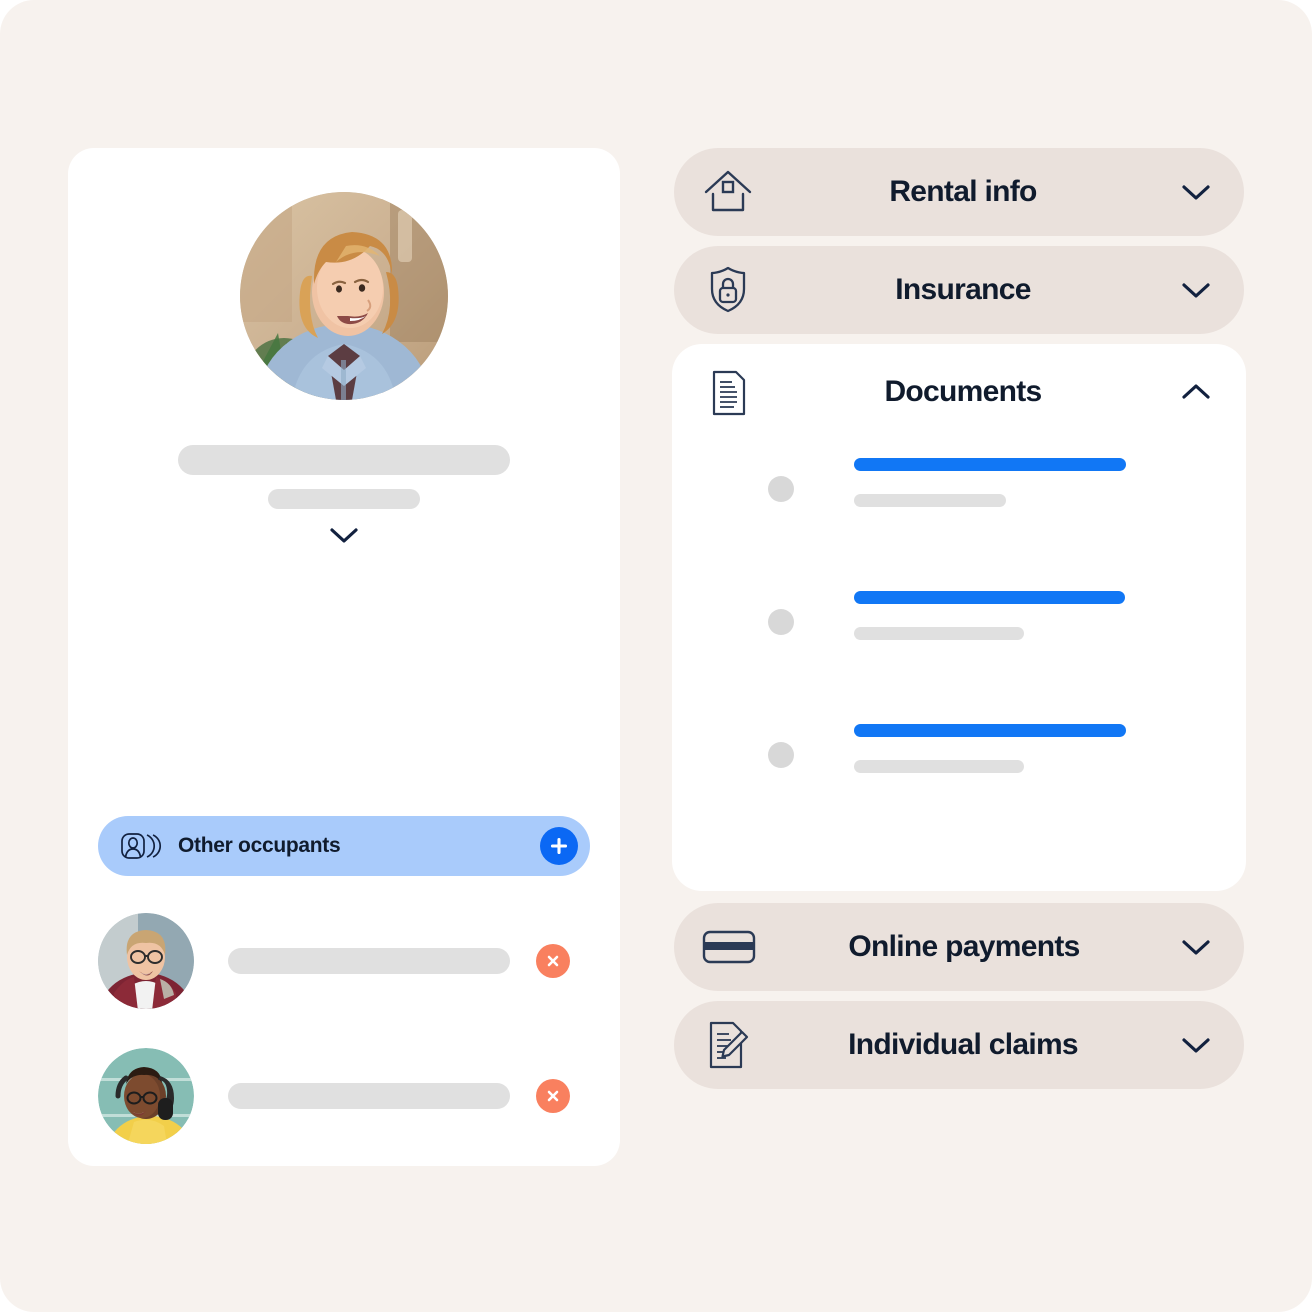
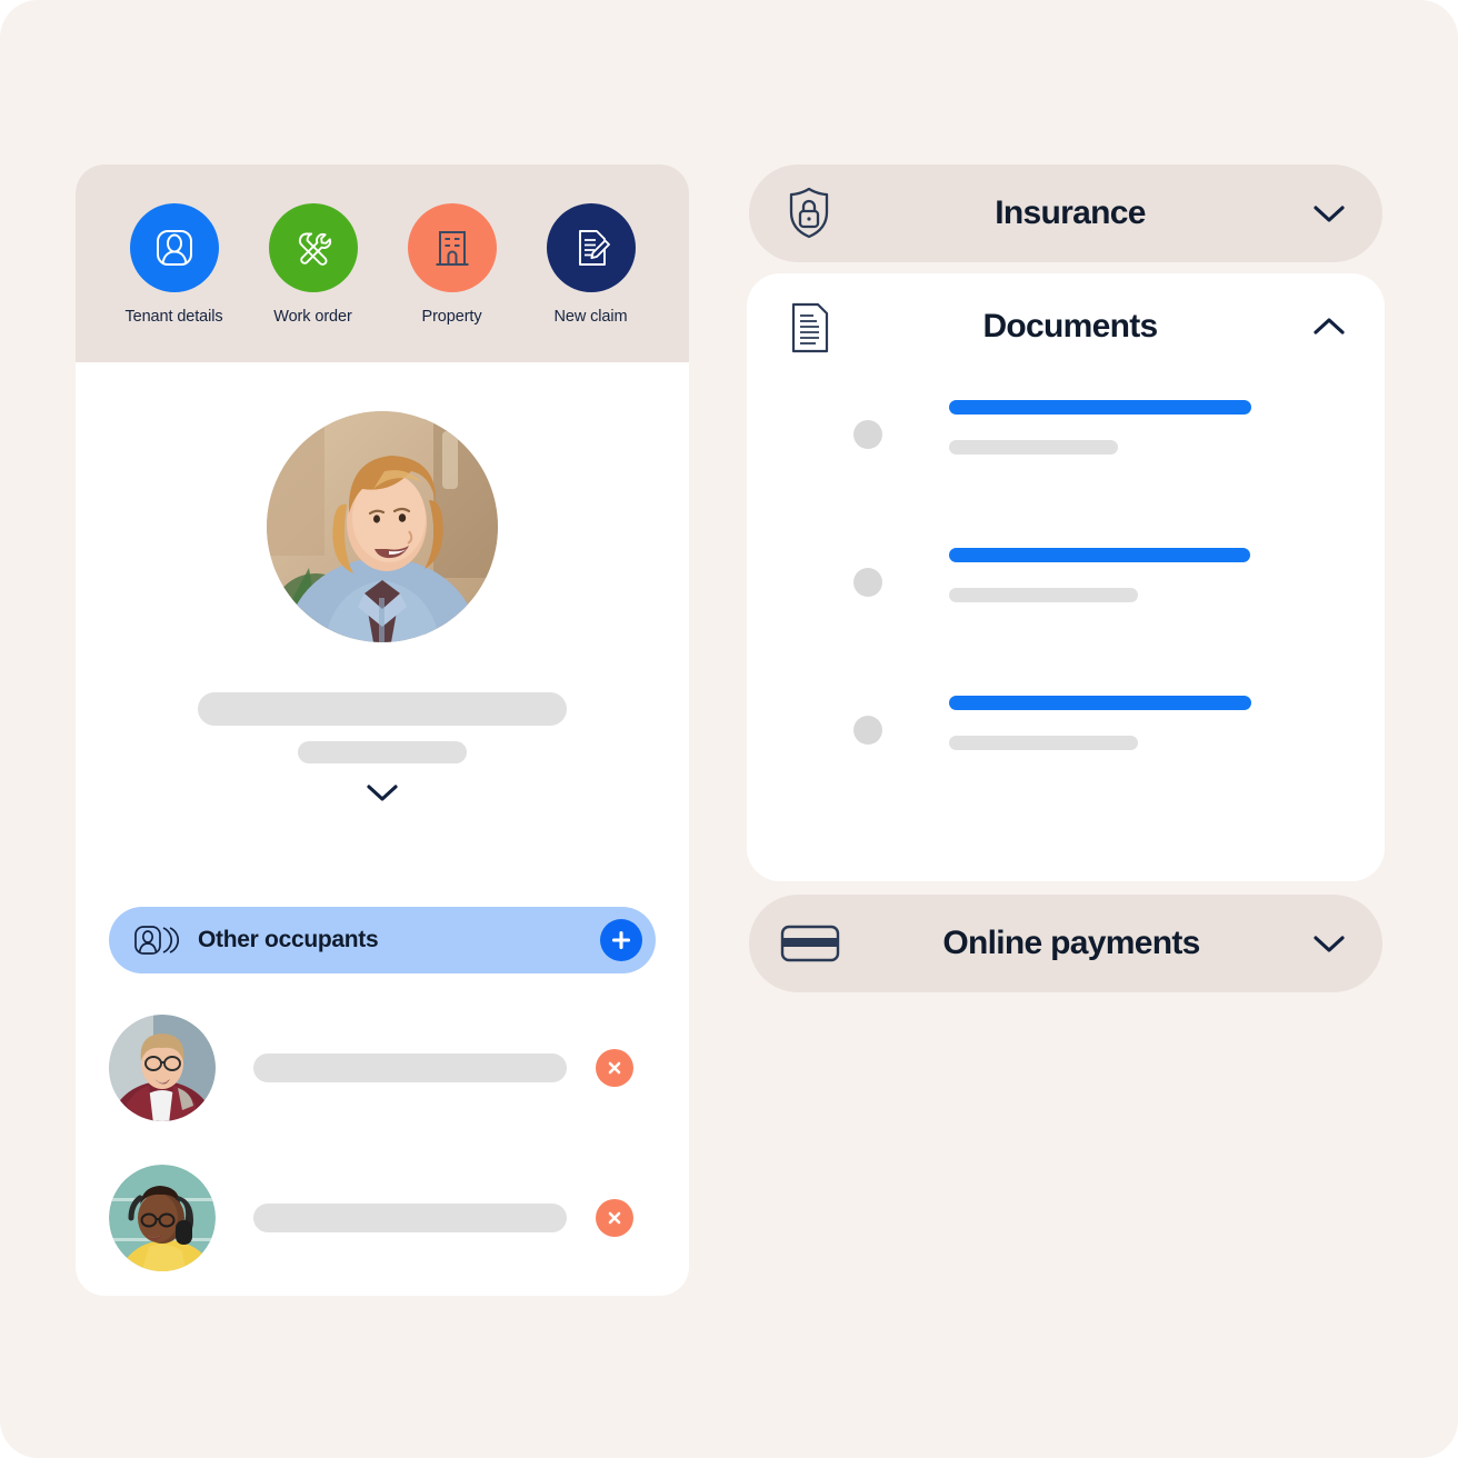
+ Tenant details
+ Work order
+ Property
+ New claim
  Other occupants
- Rental info
  Insurance
  Documents
  Online payments
- Individual claims
